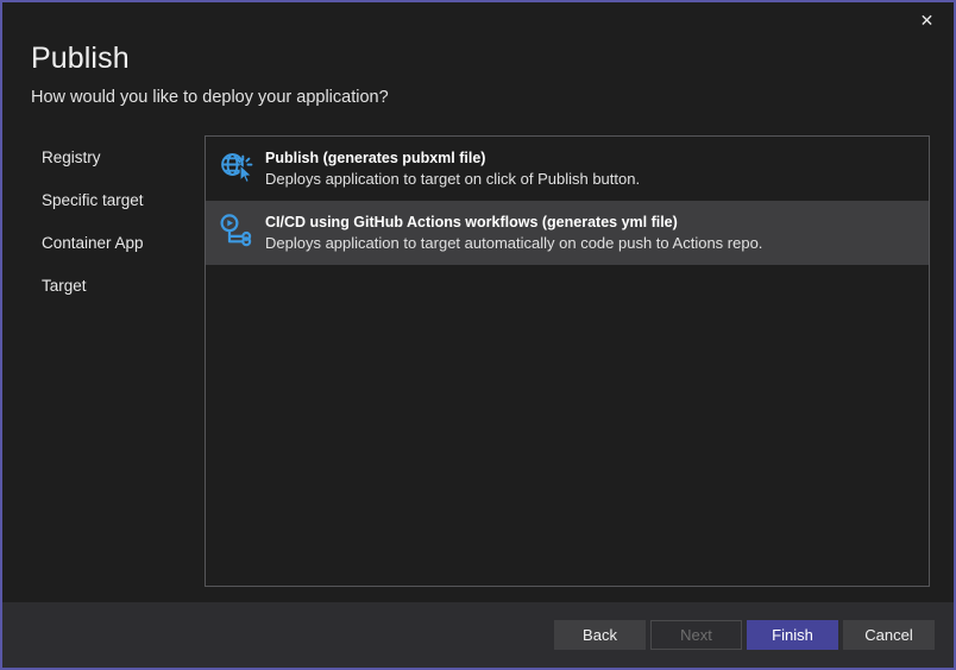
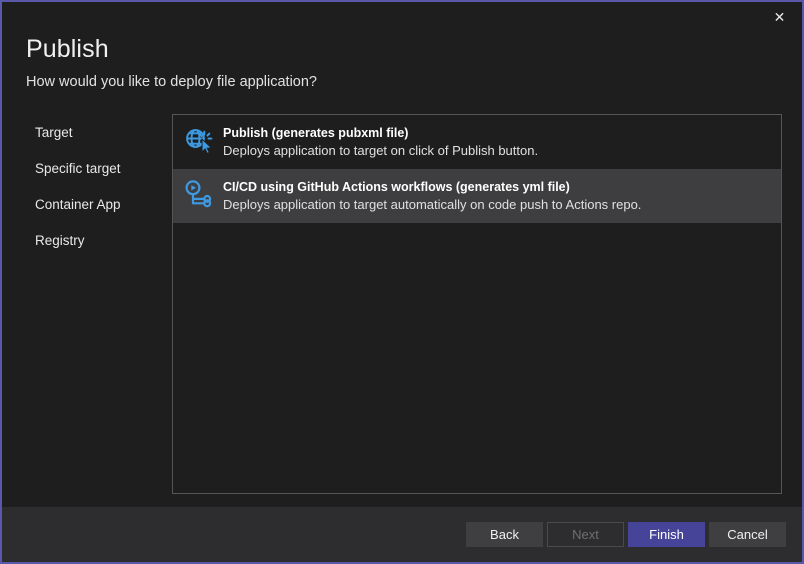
  ✕
  Publish
- How would you like to deploy your application?
+ How would you like to deploy file application?
- Registry
+ Target
  Specific target
  Container App
- Target
+ Registry
  Publish (generates pubxml file)
  Deploys application to target on click of Publish button.
  CI/CD using GitHub Actions workflows (generates yml file)
  Deploys application to target automatically on code push to Actions repo.
  Back
  Next
  Finish
  Cancel
